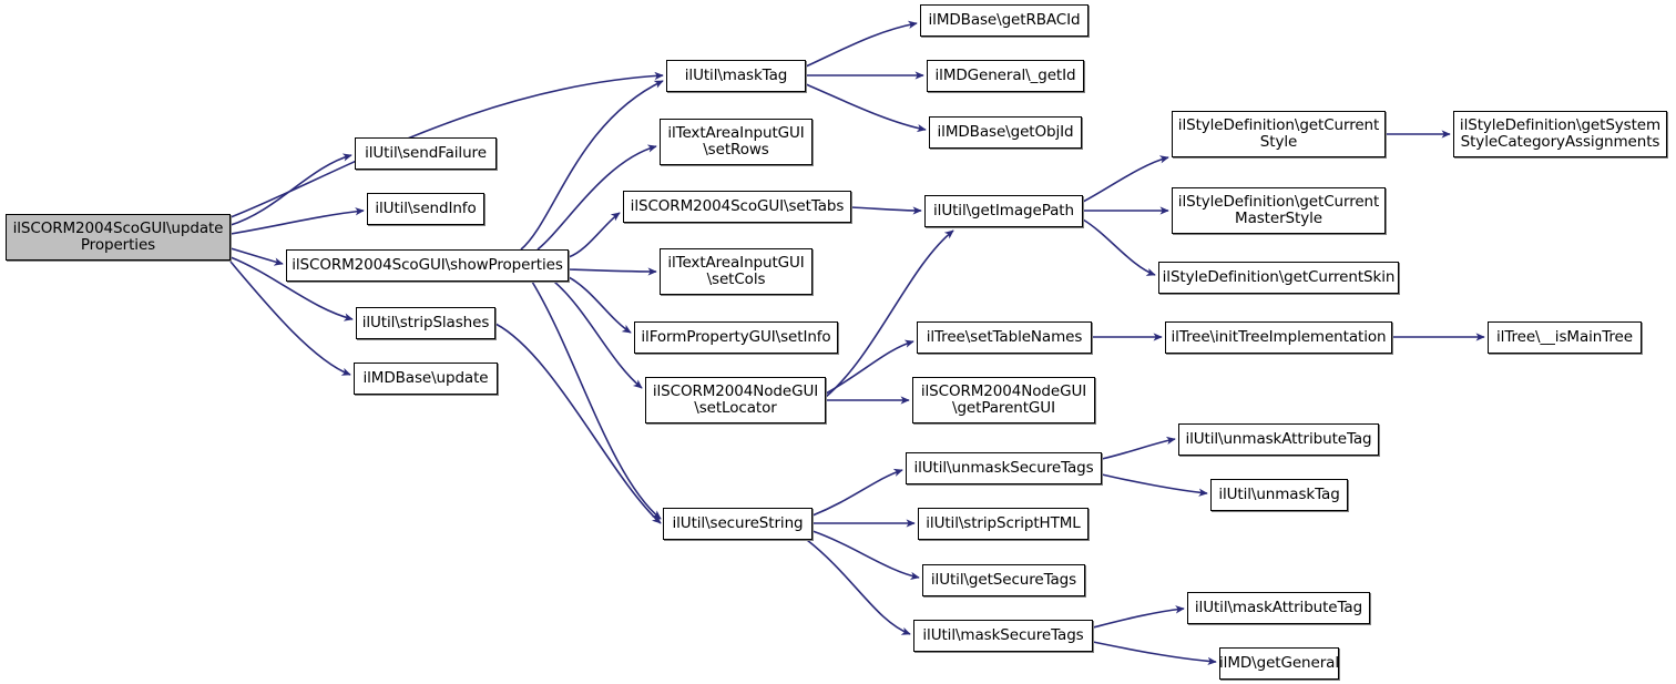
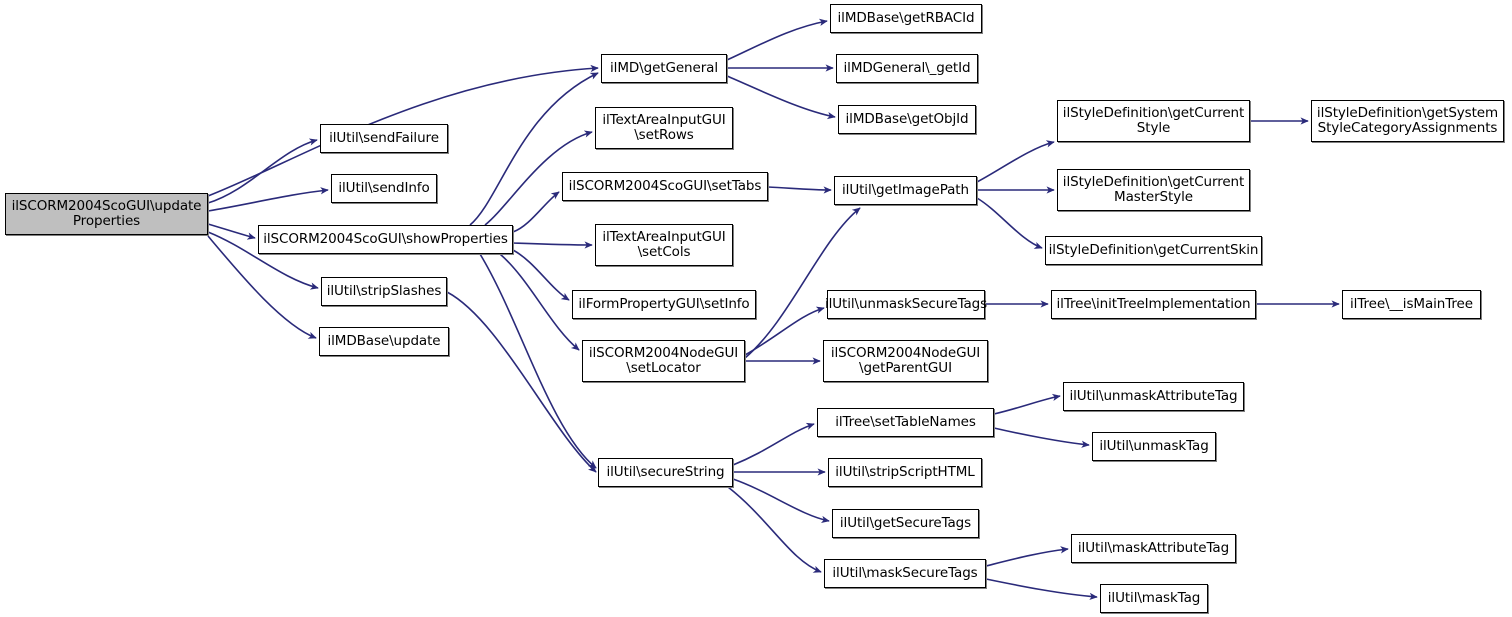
  ilSCORM2004ScoGUI\update
  Properties
  ilUtil\sendFailure
  ilUtil\sendInfo
  ilSCORM2004ScoGUI\showProperties
  ilUtil\stripSlashes
  ilMDBase\update
- ilUtil\maskTag
+ ilMD\getGeneral
  ilTextAreaInputGUI
  \setRows
  ilSCORM2004ScoGUI\setTabs
  ilTextAreaInputGUI
  \setCols
  ilFormPropertyGUI\setInfo
  ilSCORM2004NodeGUI
  \setLocator
  ilUtil\secureString
  ilMDBase\getRBACId
  ilMDGeneral\_getId
  ilMDBase\getObjId
  ilUtil\getImagePath
- ilTree\setTableNames
+ ilUtil\unmaskSecureTags
  ilSCORM2004NodeGUI
  \getParentGUI
- ilUtil\unmaskSecureTags
+ ilTree\setTableNames
  ilUtil\stripScriptHTML
  ilUtil\getSecureTags
  ilUtil\maskSecureTags
  ilStyleDefinition\getCurrent
  Style
  ilStyleDefinition\getCurrent
  MasterStyle
  ilStyleDefinition\getCurrentSkin
  ilTree\initTreeImplementation
  ilUtil\unmaskAttributeTag
  ilUtil\unmaskTag
  ilUtil\maskAttributeTag
- ilMD\getGeneral
+ ilUtil\maskTag
  ilStyleDefinition\getSystem
  StyleCategoryAssignments
  ilTree\__isMainTree
